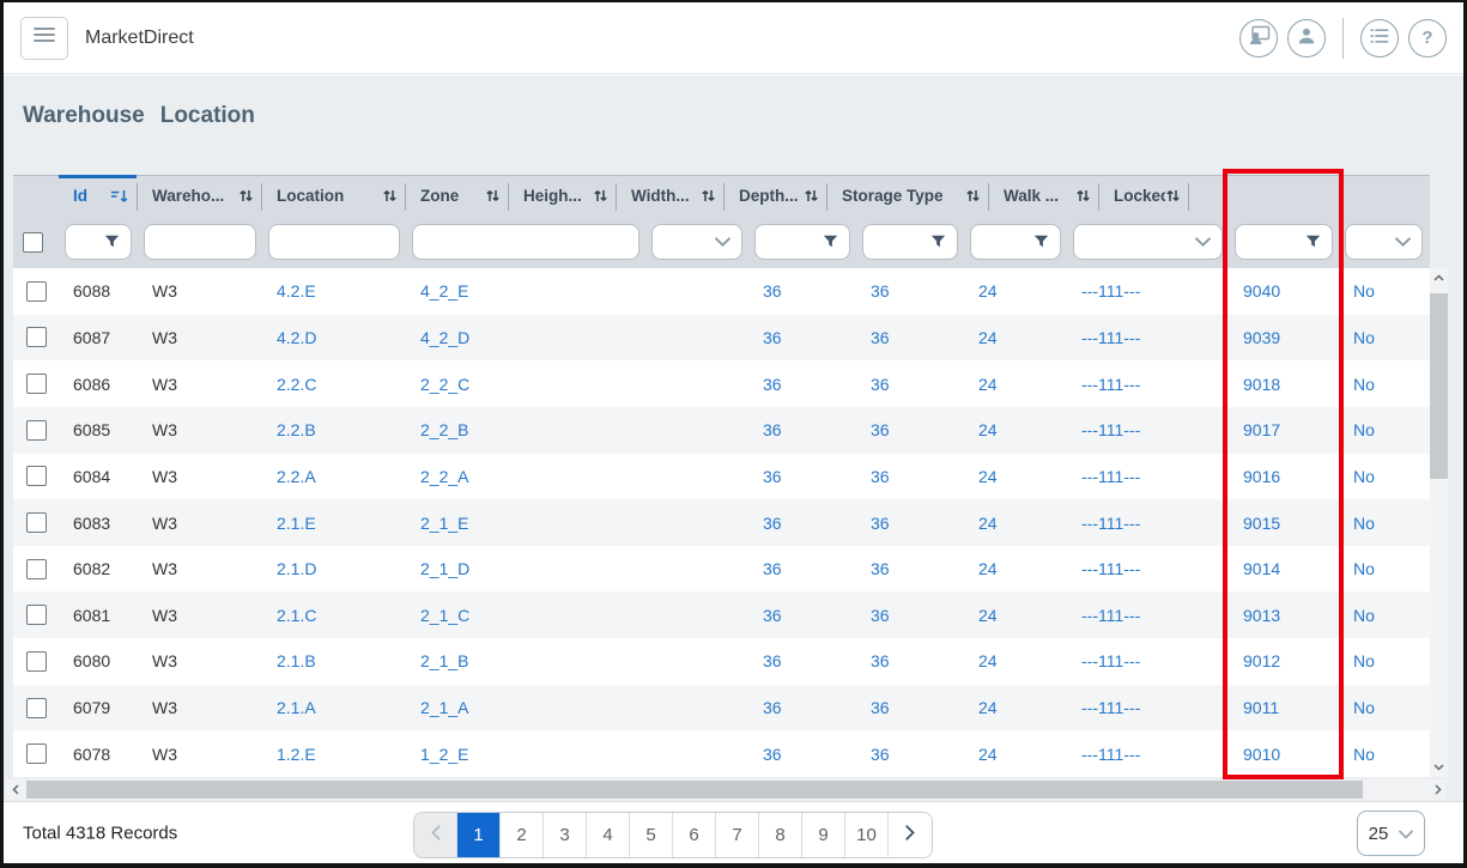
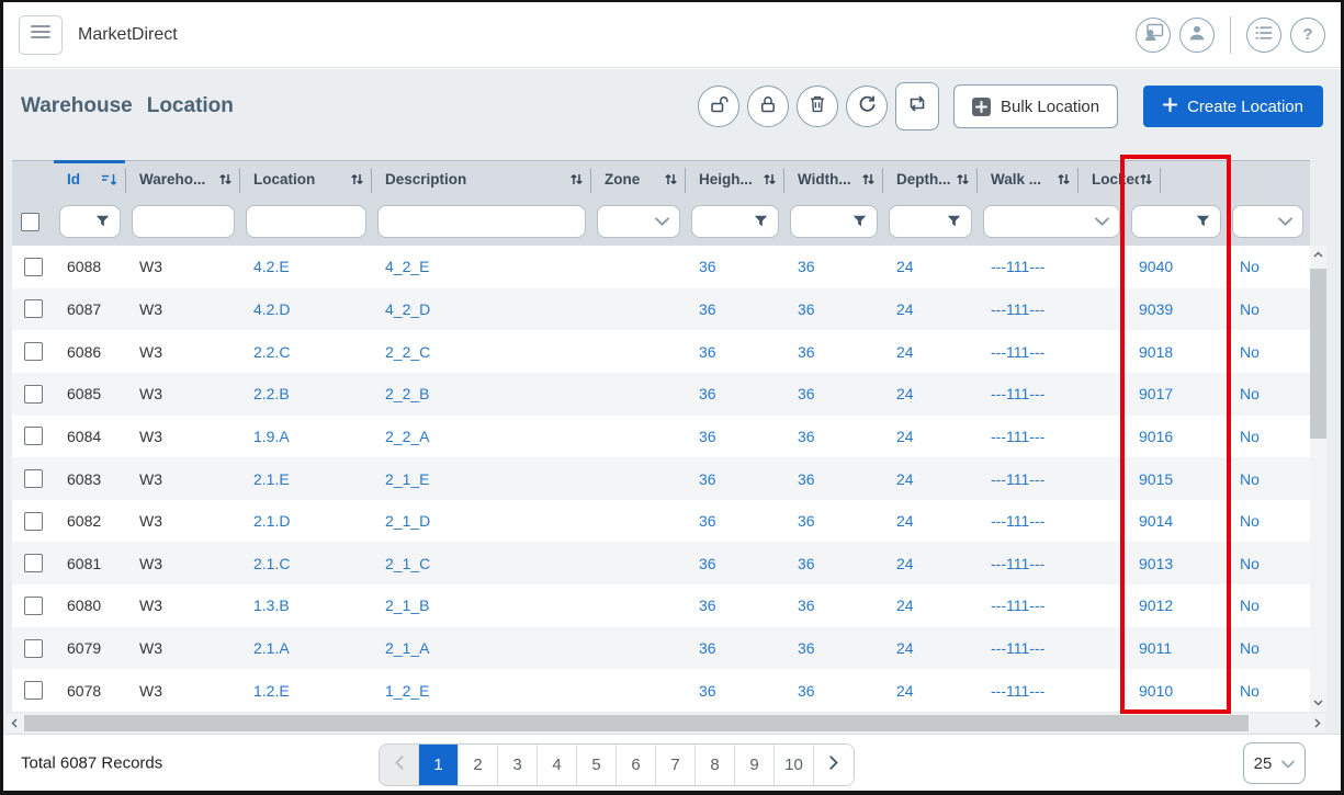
  MarketDirect
  ?
  Warehouse
  Location
+ Bulk Location
+ Create Location
  Id
  Wareho...
  Location
+ Description
  Zone
  Heigh...
  Width...
  Depth...
- Storage Type
  Walk ...
  Locke
  6088
  W3
  4.2.E
  4_2_E
  36
  36
  24
  ---111---
  9040
  No
  6087
  W3
  4.2.D
  4_2_D
  36
  36
  24
  ---111---
  9039
  No
  6086
  W3
  2.2.C
  2_2_C
  36
  36
  24
  ---111---
  9018
  No
  6085
  W3
  2.2.B
  2_2_B
  36
  36
  24
  ---111---
  9017
  No
  6084
  W3
- 2.2.A
+ 1.9.A
  2_2_A
  36
  36
  24
  ---111---
  9016
  No
  6083
  W3
  2.1.E
  2_1_E
  36
  36
  24
  ---111---
  9015
  No
  6082
  W3
  2.1.D
  2_1_D
  36
  36
  24
  ---111---
  9014
  No
  6081
  W3
  2.1.C
  2_1_C
  36
  36
  24
  ---111---
  9013
  No
  6080
  W3
- 2.1.B
+ 1.3.B
  2_1_B
  36
  36
  24
  ---111---
  9012
  No
  6079
  W3
  2.1.A
  2_1_A
  36
  36
  24
  ---111---
  9011
  No
  6078
  W3
  1.2.E
  1_2_E
  36
  36
  24
  ---111---
  9010
  No
- Total 4318 Records
+ Total 6087 Records
  1
  2
  3
  4
  5
  6
  7
  8
  9
  10
  25
